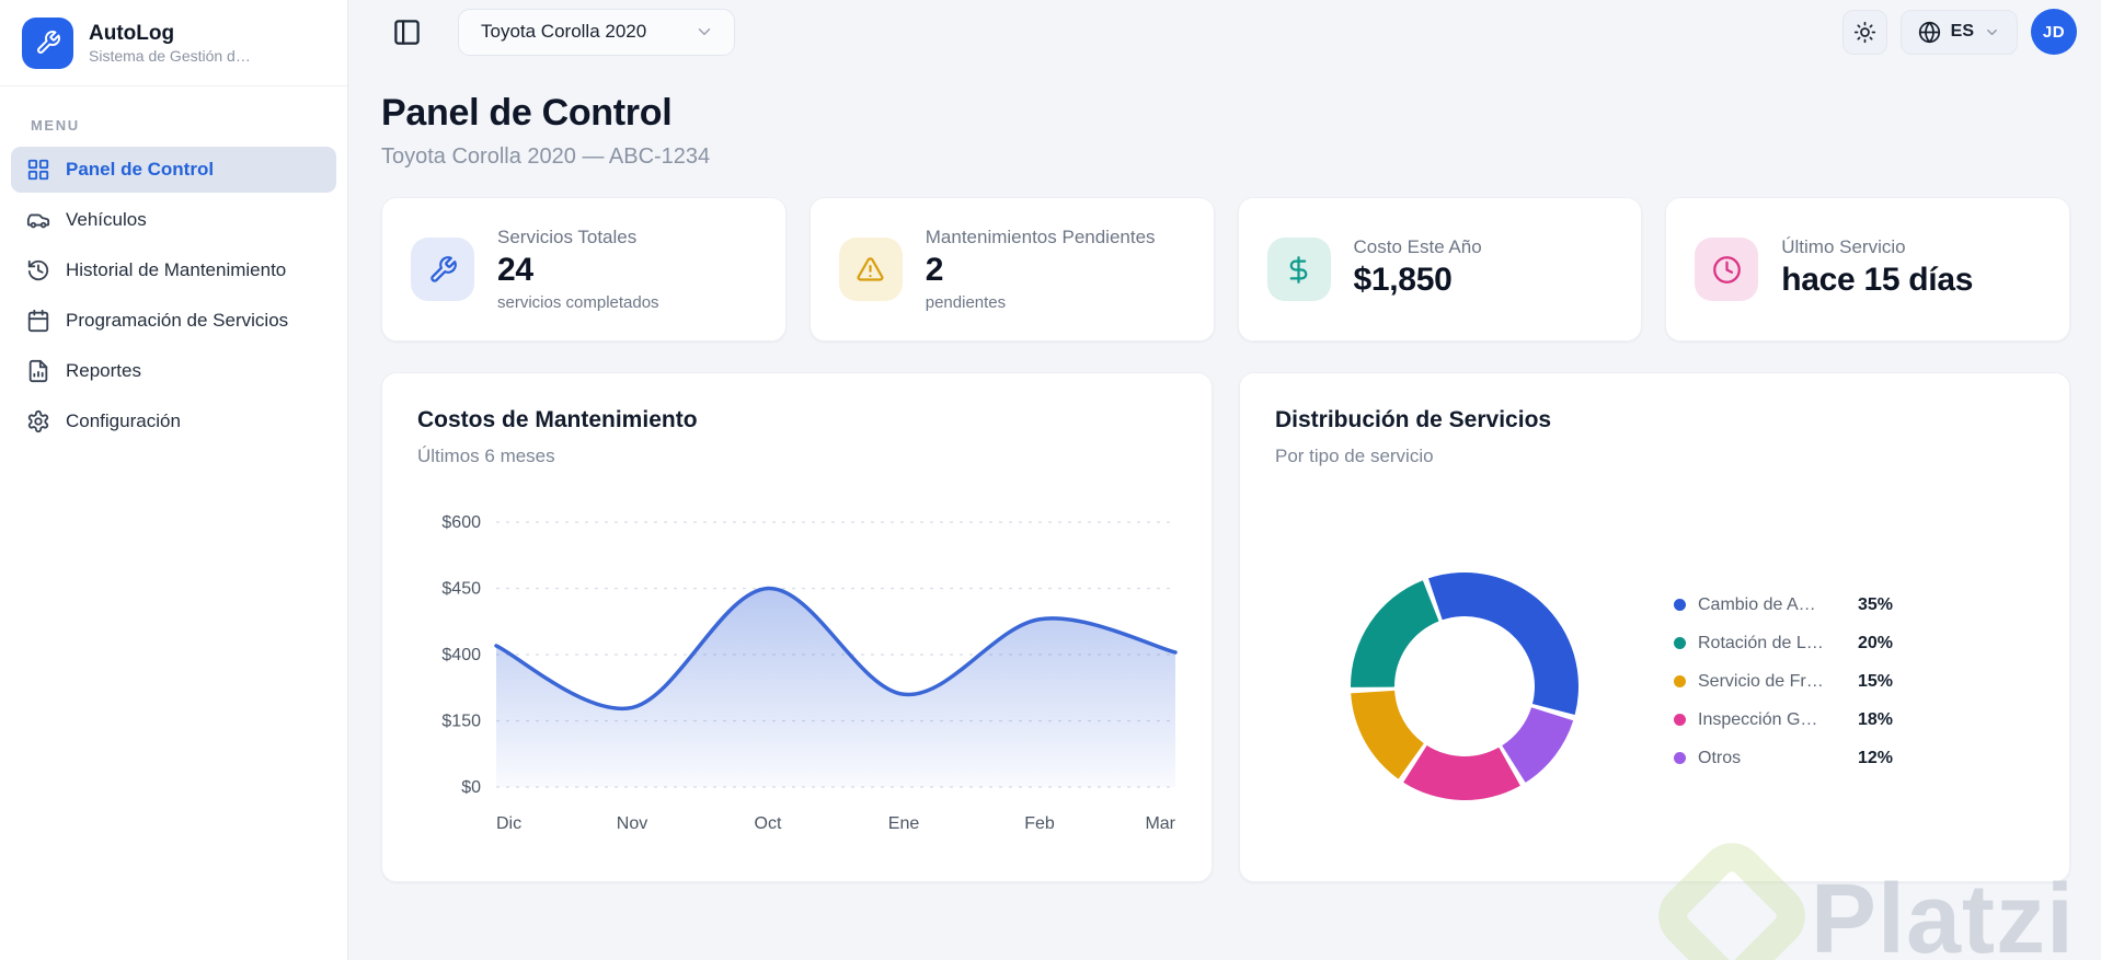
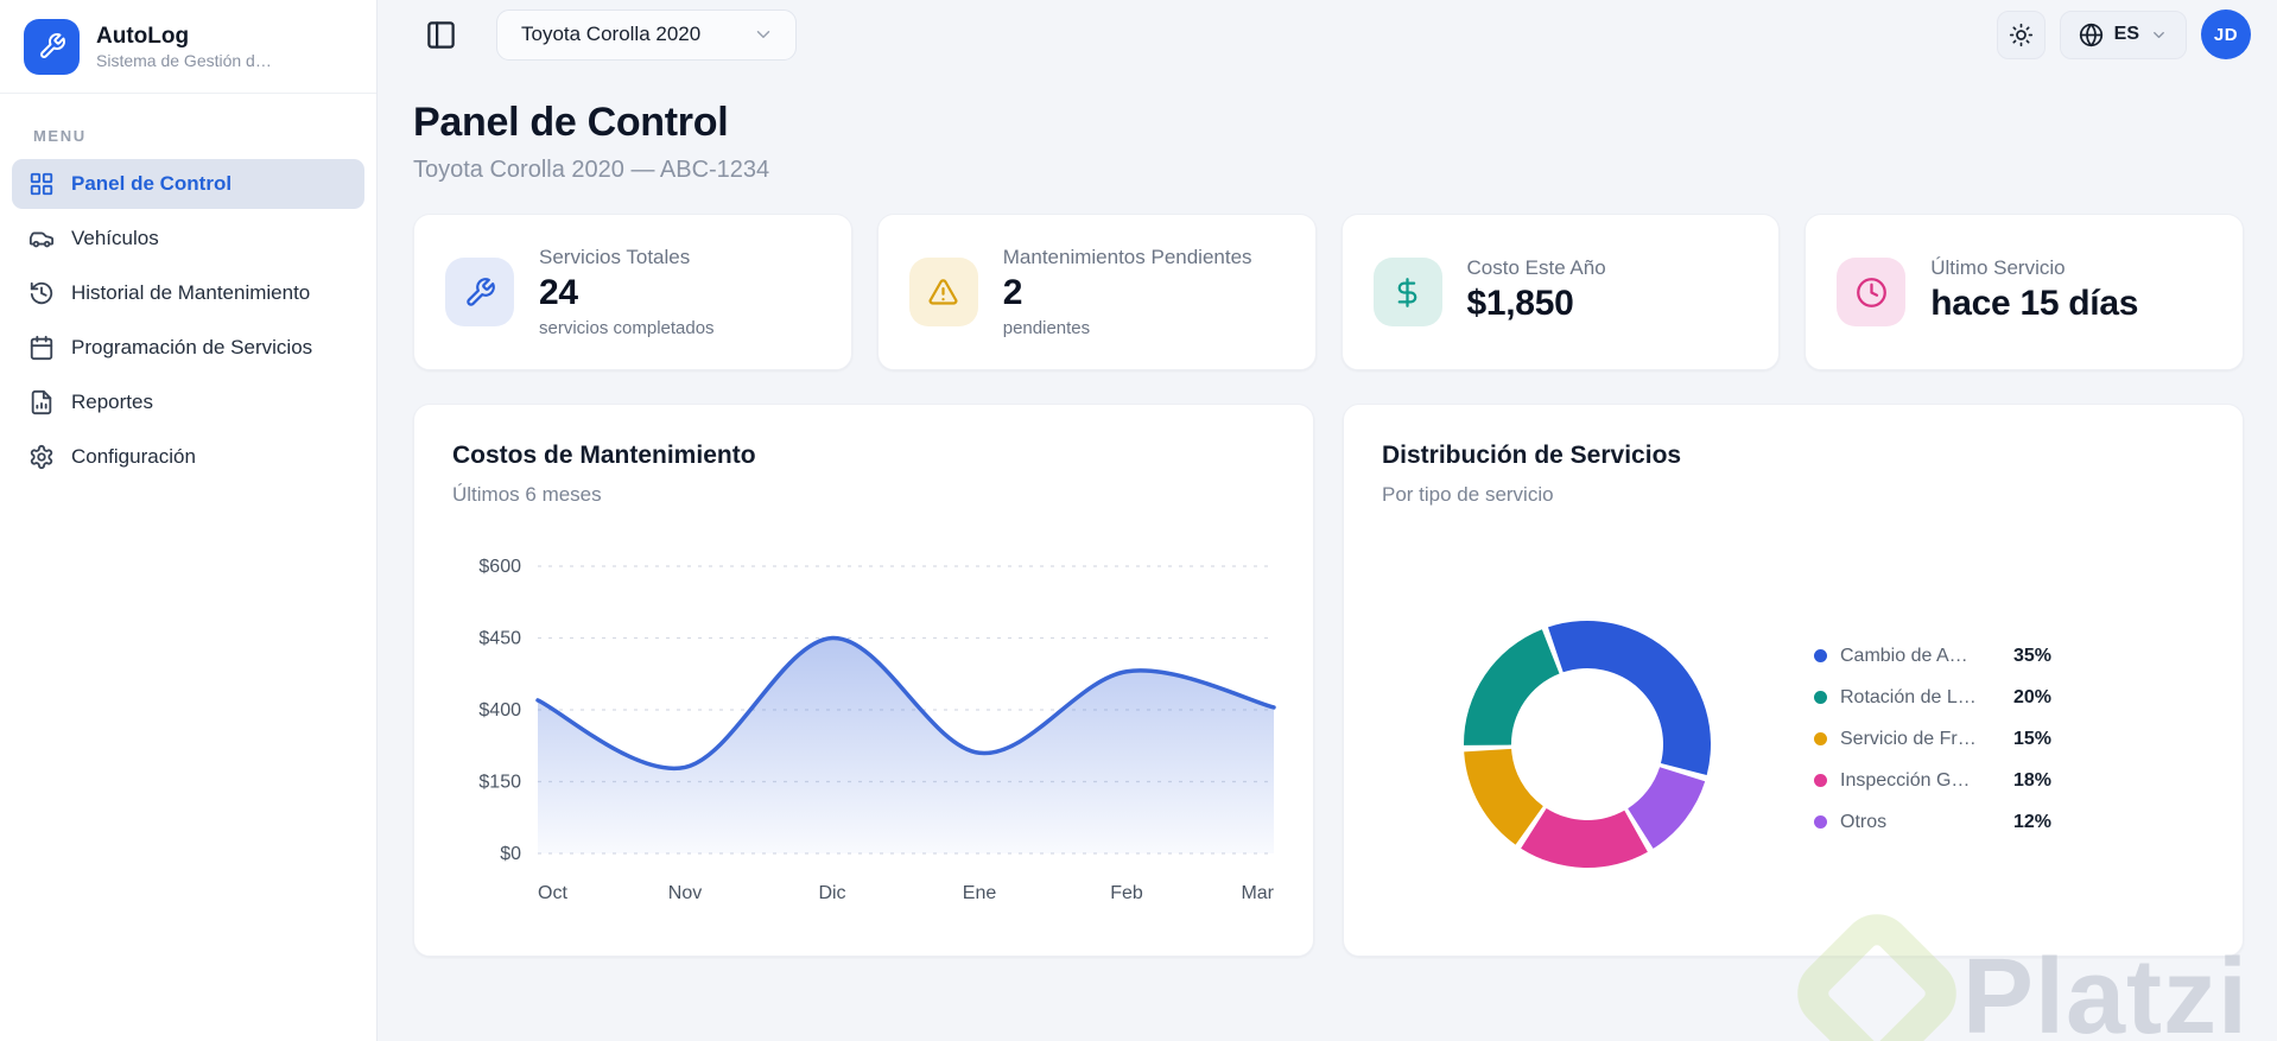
  AutoLog
  Sistema de Gestión d…
  MENU
  Panel de Control
  Vehículos
  Historial de Mantenimiento
  Programación de Servicios
  Reportes
  Configuración
  Toyota Corolla 2020
  ES
  JD
  Panel de Control
  Toyota Corolla 2020 — ABC-1234
  Servicios Totales
  24
  servicios completados
  Mantenimientos Pendientes
  2
  pendientes
  Costo Este Año
  $1,850
  Último Servicio
  hace 15 días
  Costos de Mantenimiento
  Últimos 6 meses
  $0
  $150
  $400
  $450
  $600
- Dic
+ Oct
  Nov
- Oct
+ Dic
  Ene
  Feb
  Mar
  Distribución de Servicios
  Por tipo de servicio
  Cambio de A…
  35%
  Rotación de L…
  20%
  Servicio de Fr…
  15%
  Inspección G…
  18%
  Otros
  12%
  Platzi
